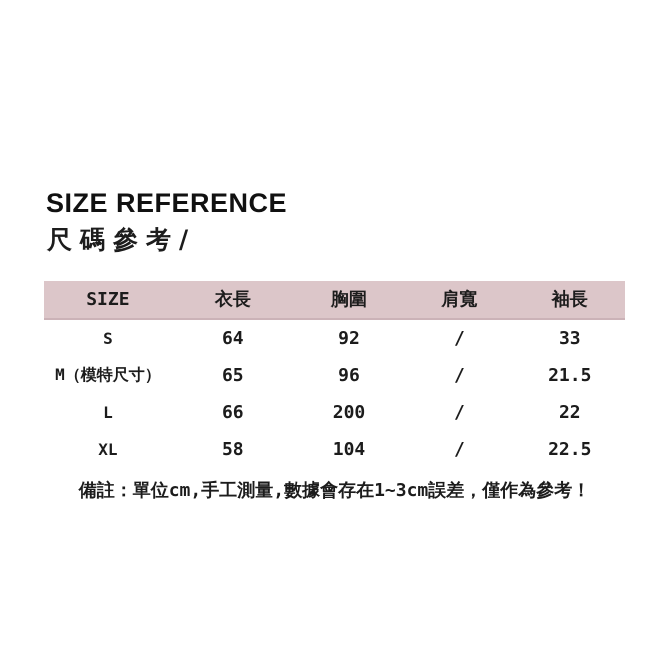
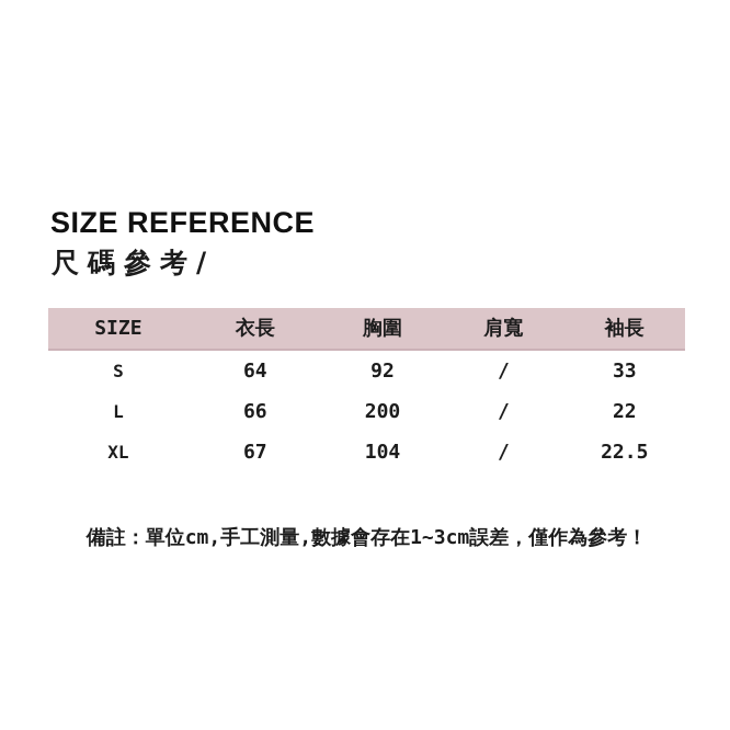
  SIZE REFERENCE
  尺碼參考/
  SIZE	衣長	胸圍	肩寬	袖長
  S	64	92	/	33
- M（模特尺寸）	65	96	/	21.5
  L	66	200	/	22
- XL	58	104	/	22.5
+ XL	67	104	/	22.5
  備註：單位cm,手工測量,數據會存在1~3cm誤差，僅作為參考！
